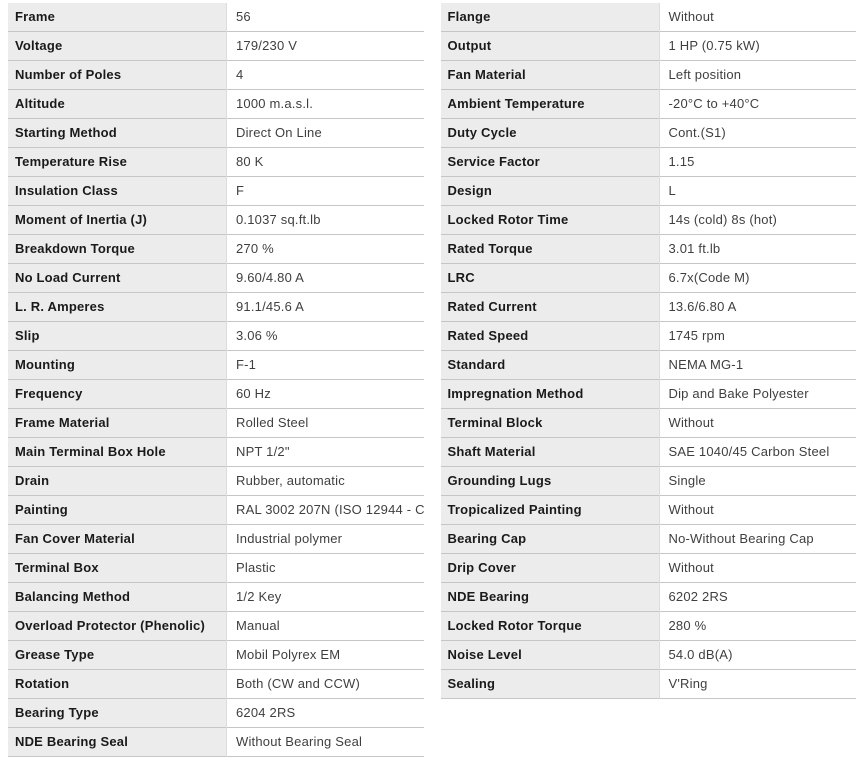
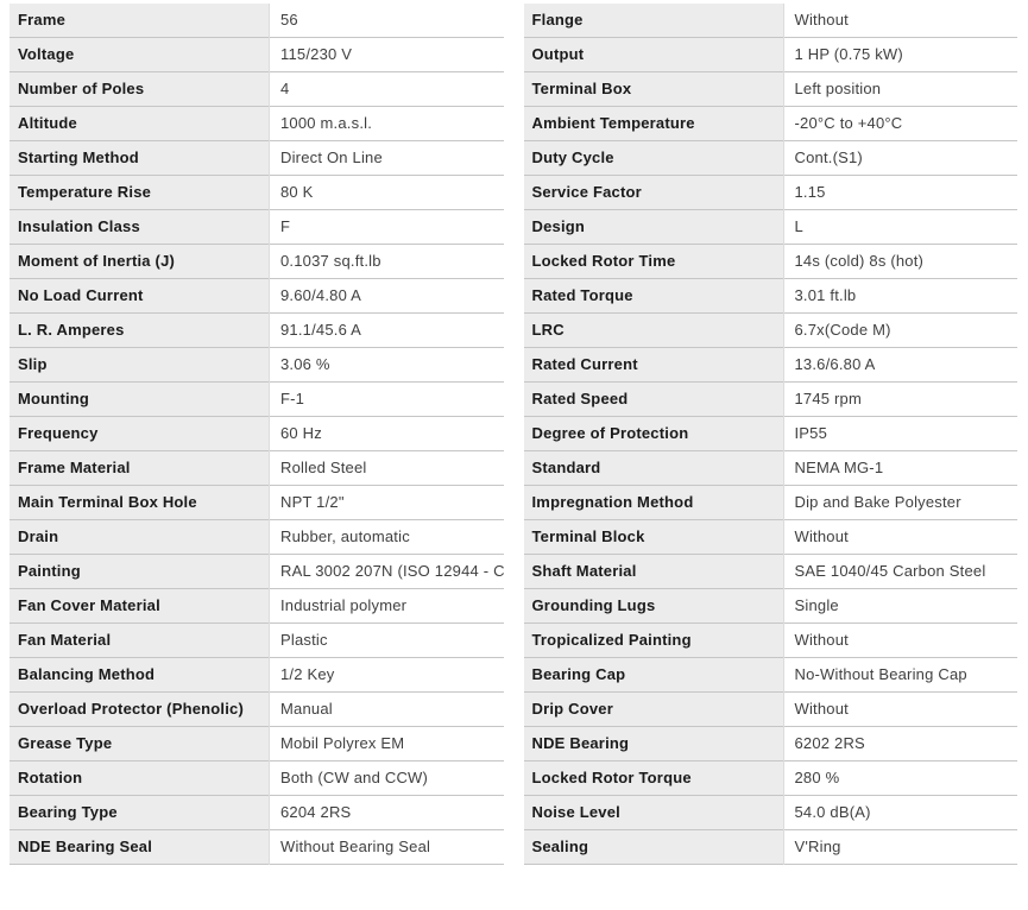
  Frame	56
- Voltage	179/230 V
+ Voltage	115/230 V
  Number of Poles	4
  Altitude	1000 m.a.s.l.
  Starting Method	Direct On Line
  Temperature Rise	80 K
  Insulation Class	F
  Moment of Inertia (J)	0.1037 sq.ft.lb
- Breakdown Torque	270 %
  No Load Current	9.60/4.80 A
  L. R. Amperes	91.1/45.6 A
  Slip	3.06 %
  Mounting	F-1
  Frequency	60 Hz
  Frame Material	Rolled Steel
  Main Terminal Box Hole	NPT 1/2"
  Drain	Rubber, automatic
  Painting	RAL 3002 207N (ISO 12944 - C
  Fan Cover Material	Industrial polymer
- Terminal Box	Plastic
+ Fan Material	Plastic
  Balancing Method	1/2 Key
  Overload Protector (Phenolic)	Manual
  Grease Type	Mobil Polyrex EM
  Rotation	Both (CW and CCW)
  Bearing Type	6204 2RS
  NDE Bearing Seal	Without Bearing Seal
  Flange	Without
  Output	1 HP (0.75 kW)
- Fan Material	Left position
+ Terminal Box	Left position
  Ambient Temperature	-20°C to +40°C
  Duty Cycle	Cont.(S1)
  Service Factor	1.15
  Design	L
  Locked Rotor Time	14s (cold) 8s (hot)
  Rated Torque	3.01 ft.lb
  LRC	6.7x(Code M)
  Rated Current	13.6/6.80 A
  Rated Speed	1745 rpm
+ Degree of Protection	IP55
  Standard	NEMA MG-1
  Impregnation Method	Dip and Bake Polyester
  Terminal Block	Without
  Shaft Material	SAE 1040/45 Carbon Steel
  Grounding Lugs	Single
  Tropicalized Painting	Without
  Bearing Cap	No-Without Bearing Cap
  Drip Cover	Without
  NDE Bearing	6202 2RS
  Locked Rotor Torque	280 %
  Noise Level	54.0 dB(A)
  Sealing	V'Ring
